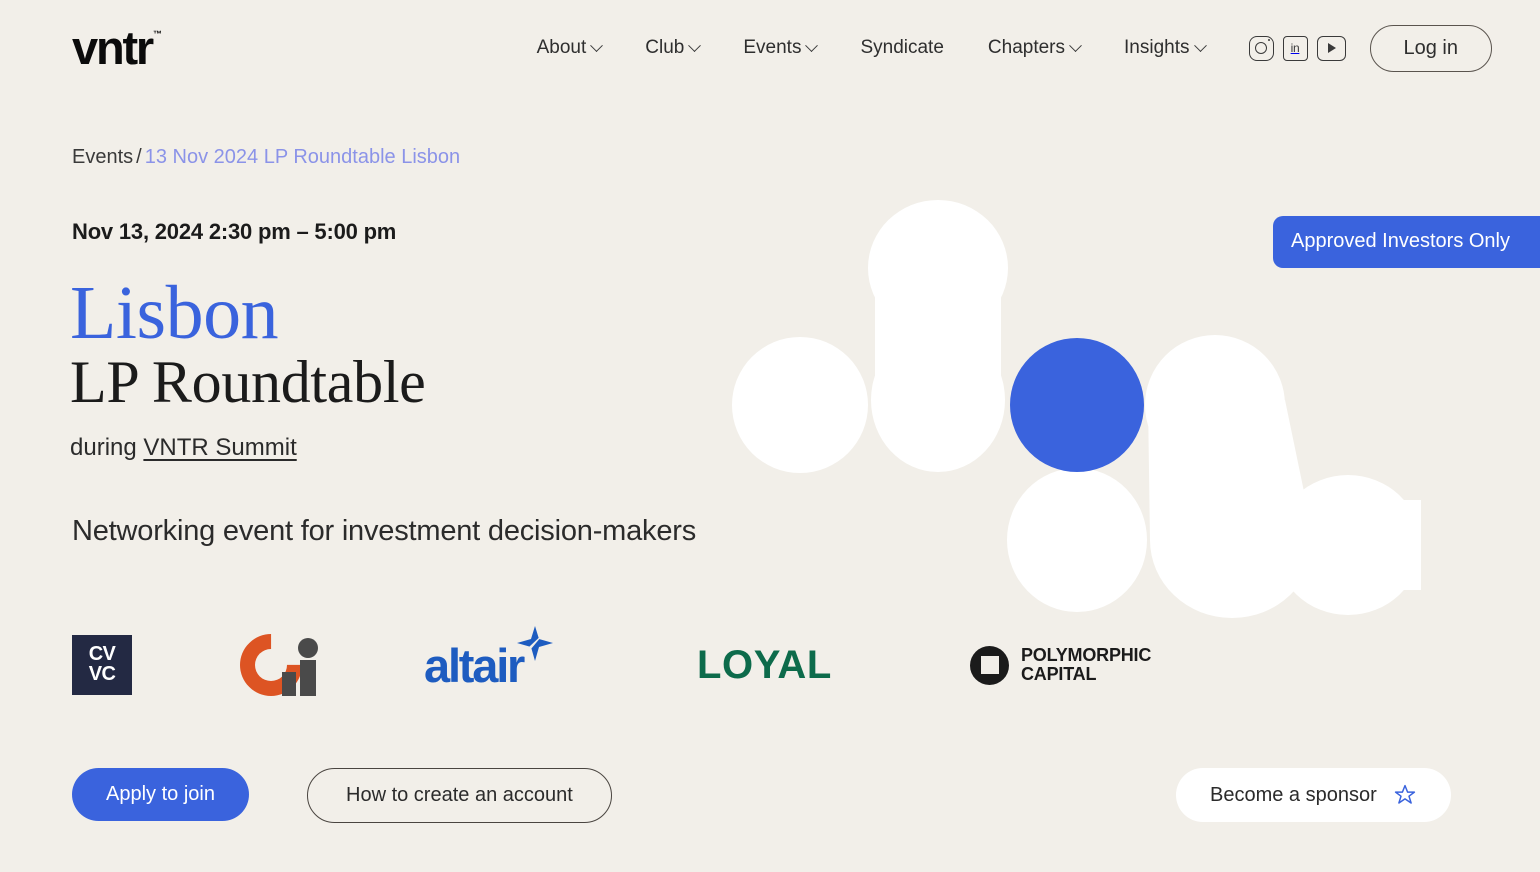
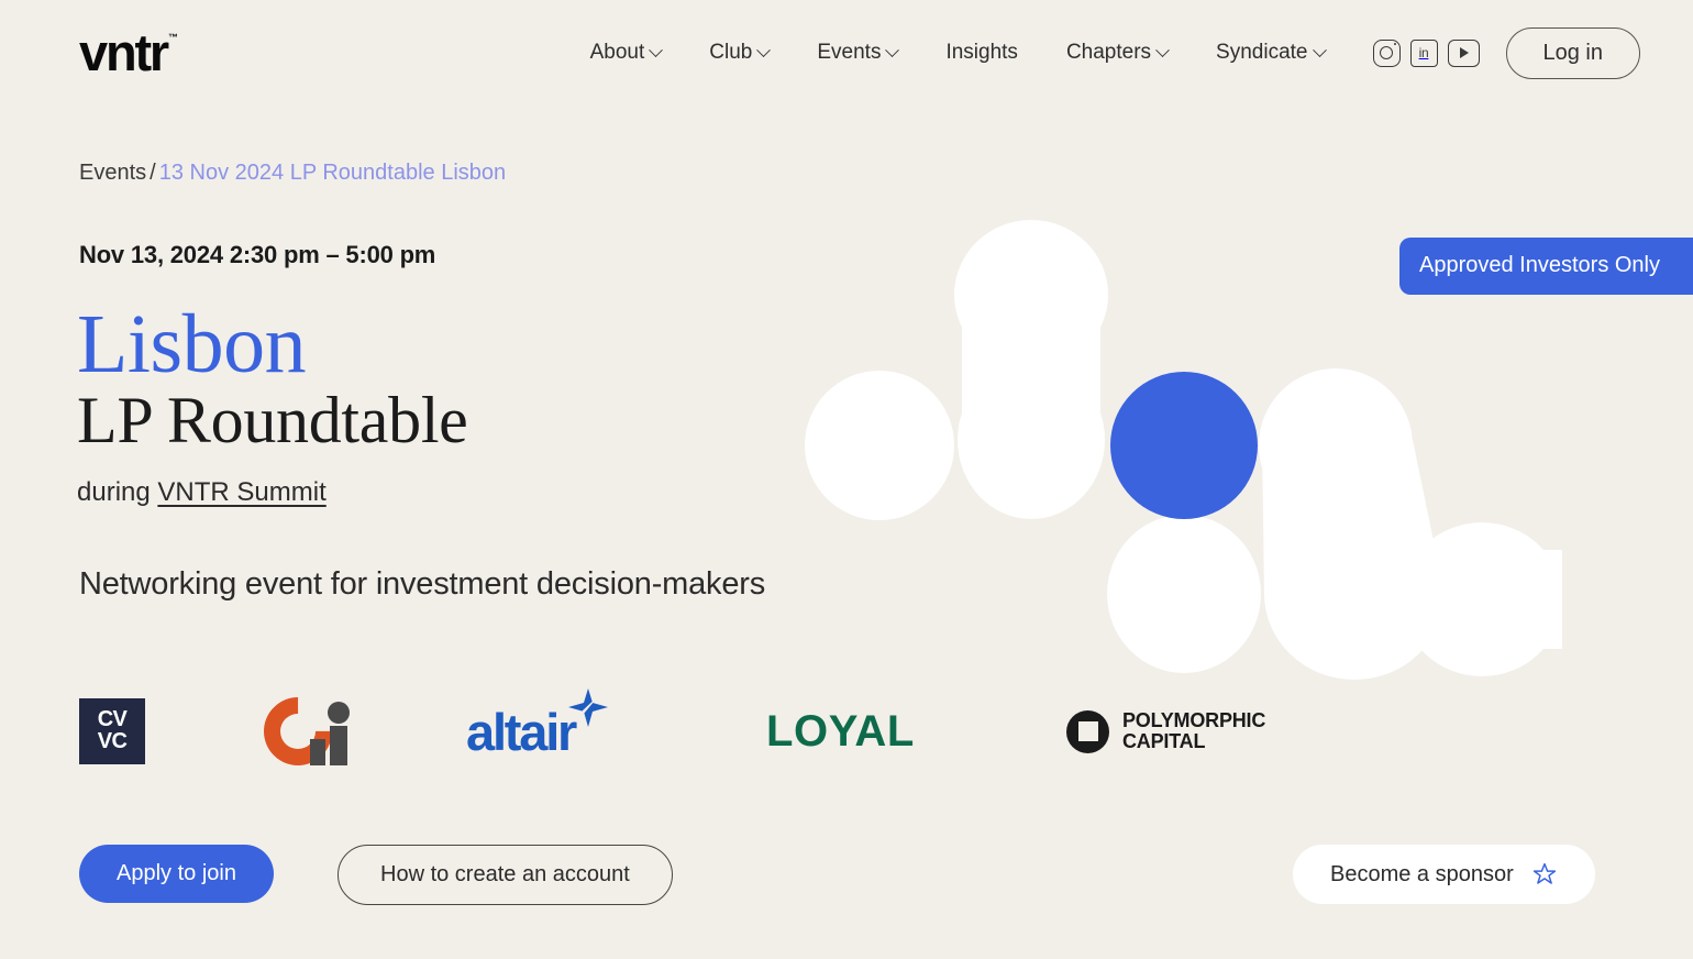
  vntr
  ™
  About
  Club
  Events
- Syndicate
+ Insights
  Chapters
- Insights
+ Syndicate
  in
  Log in
  Events / 13 Nov 2024 LP Roundtable Lisbon
  Nov 13, 2024 2:30 pm – 5:00 pm
  Lisbon
  LP Roundtable
  during VNTR Summit
  Networking event for investment decision-makers
  Approved Investors Only
  CV
  VC
  altair
  LOYAL
  POLYMORPHIC
  CAPITAL
  Apply to join
  How to create an account
  Become a sponsor
